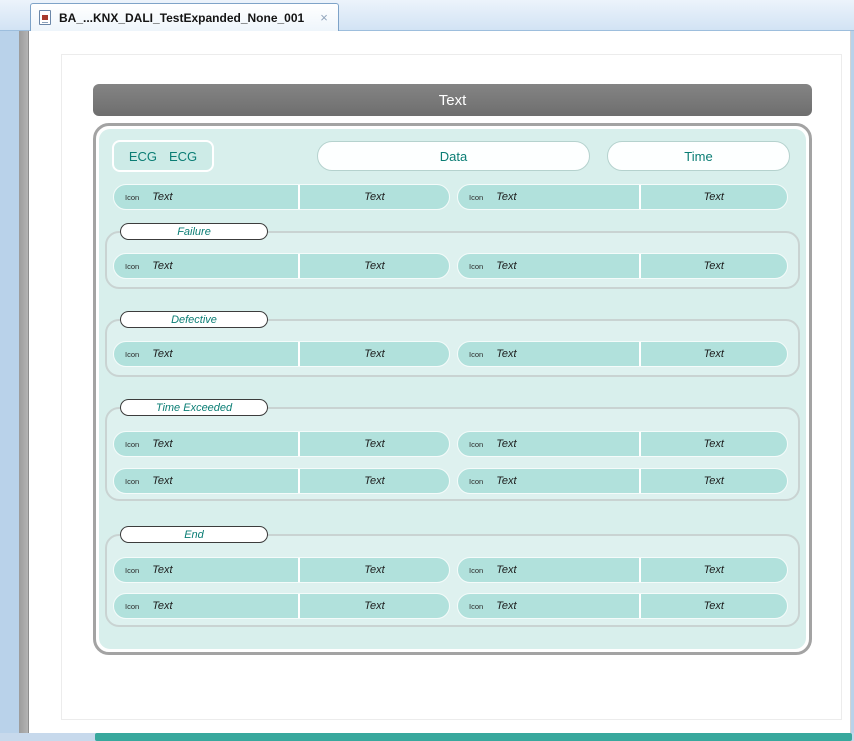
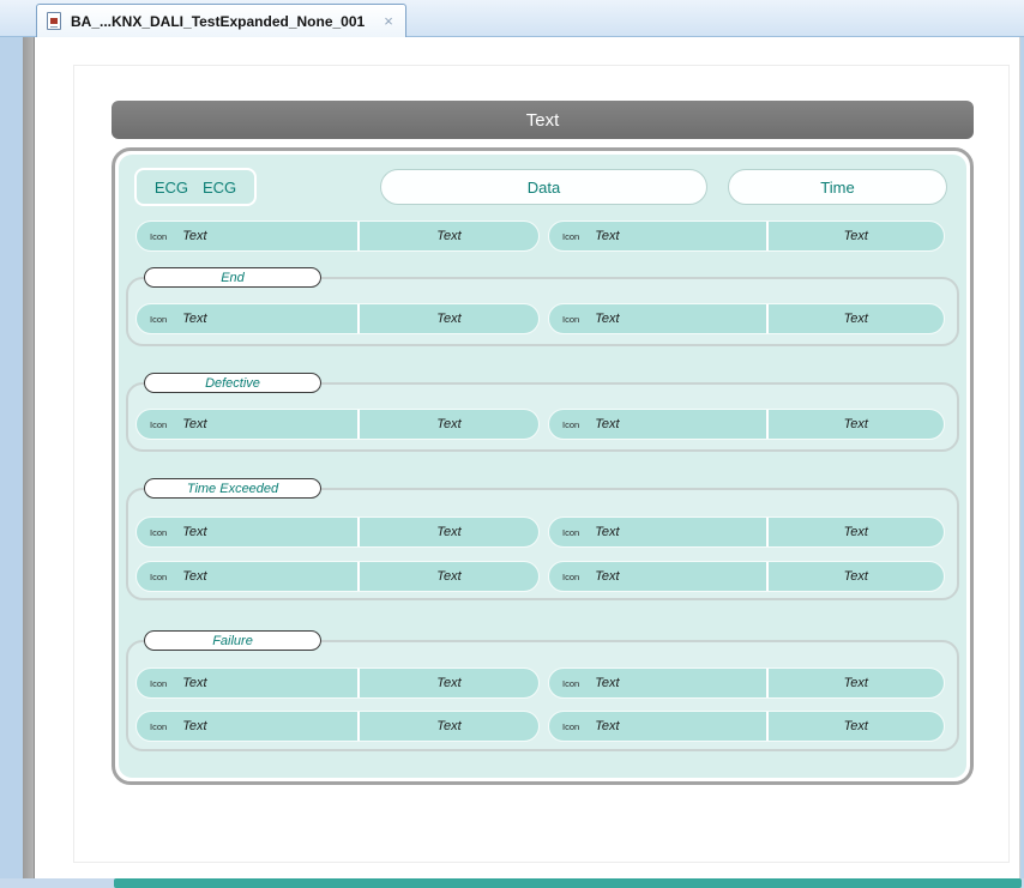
  BA_...KNX_DALI_TestExpanded_None_001
  ×
  Text
  ECG
  ECG
  Data
  Time
  Icon
  Text
  Text
  Icon
  Text
  Text
- Failure
+ End
  Icon
  Text
  Text
  Icon
  Text
  Text
  Defective
  Icon
  Text
  Text
  Icon
  Text
  Text
  Time Exceeded
  Icon
  Text
  Text
  Icon
  Text
  Text
  Icon
  Text
  Text
  Icon
  Text
  Text
- End
+ Failure
  Icon
  Text
  Text
  Icon
  Text
  Text
  Icon
  Text
  Text
  Icon
  Text
  Text
